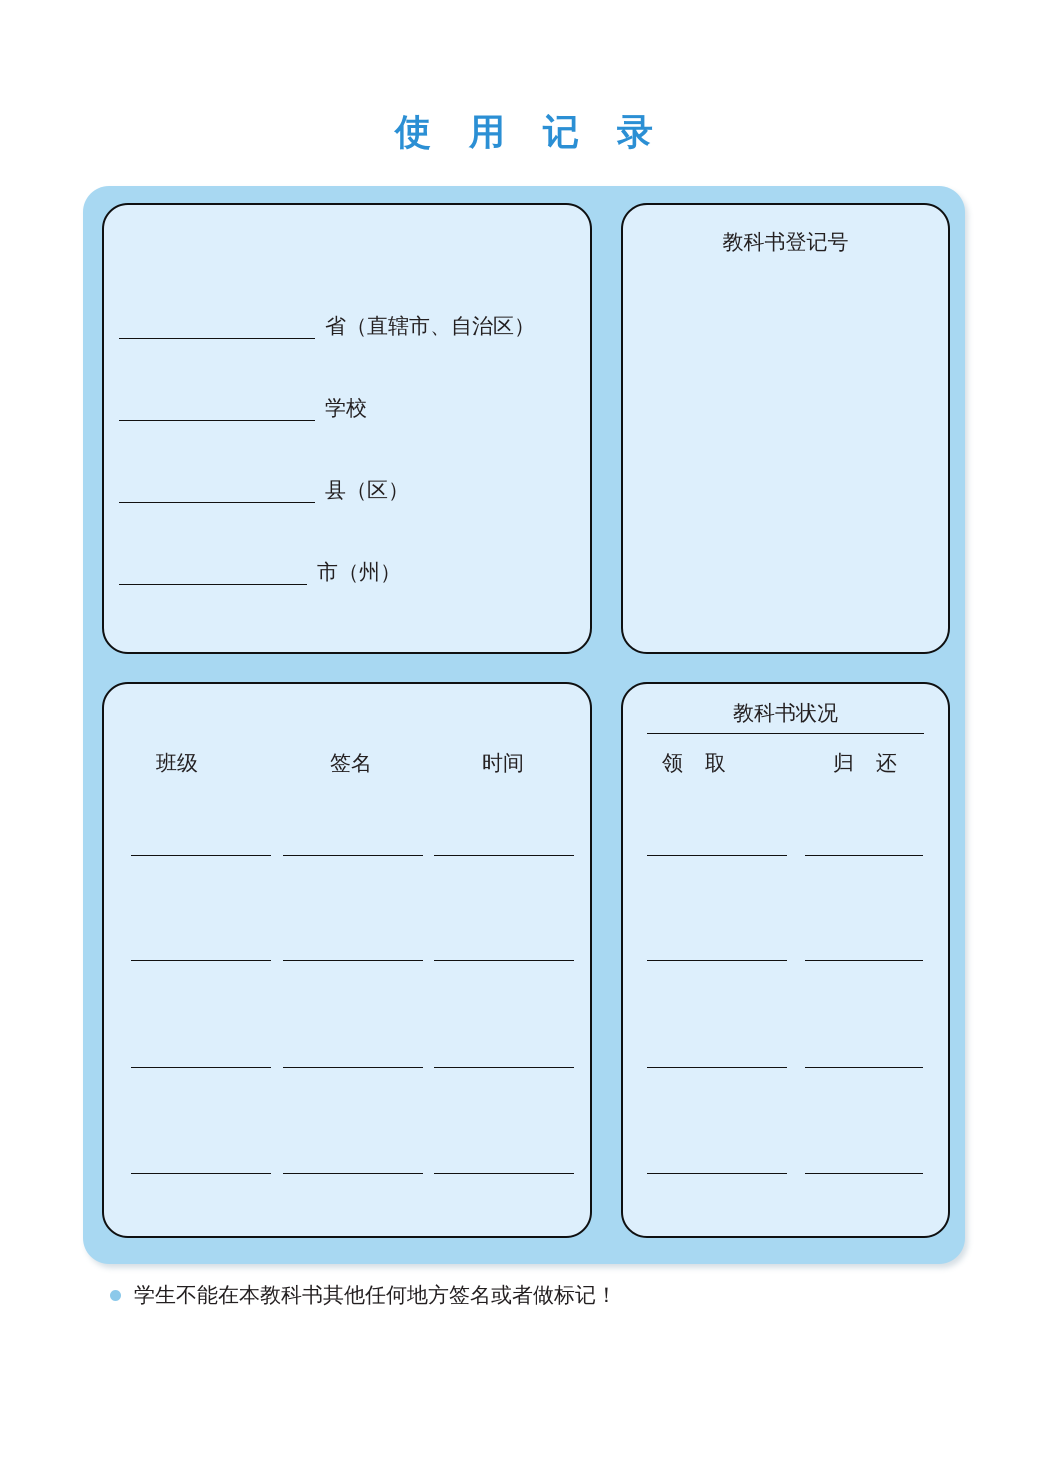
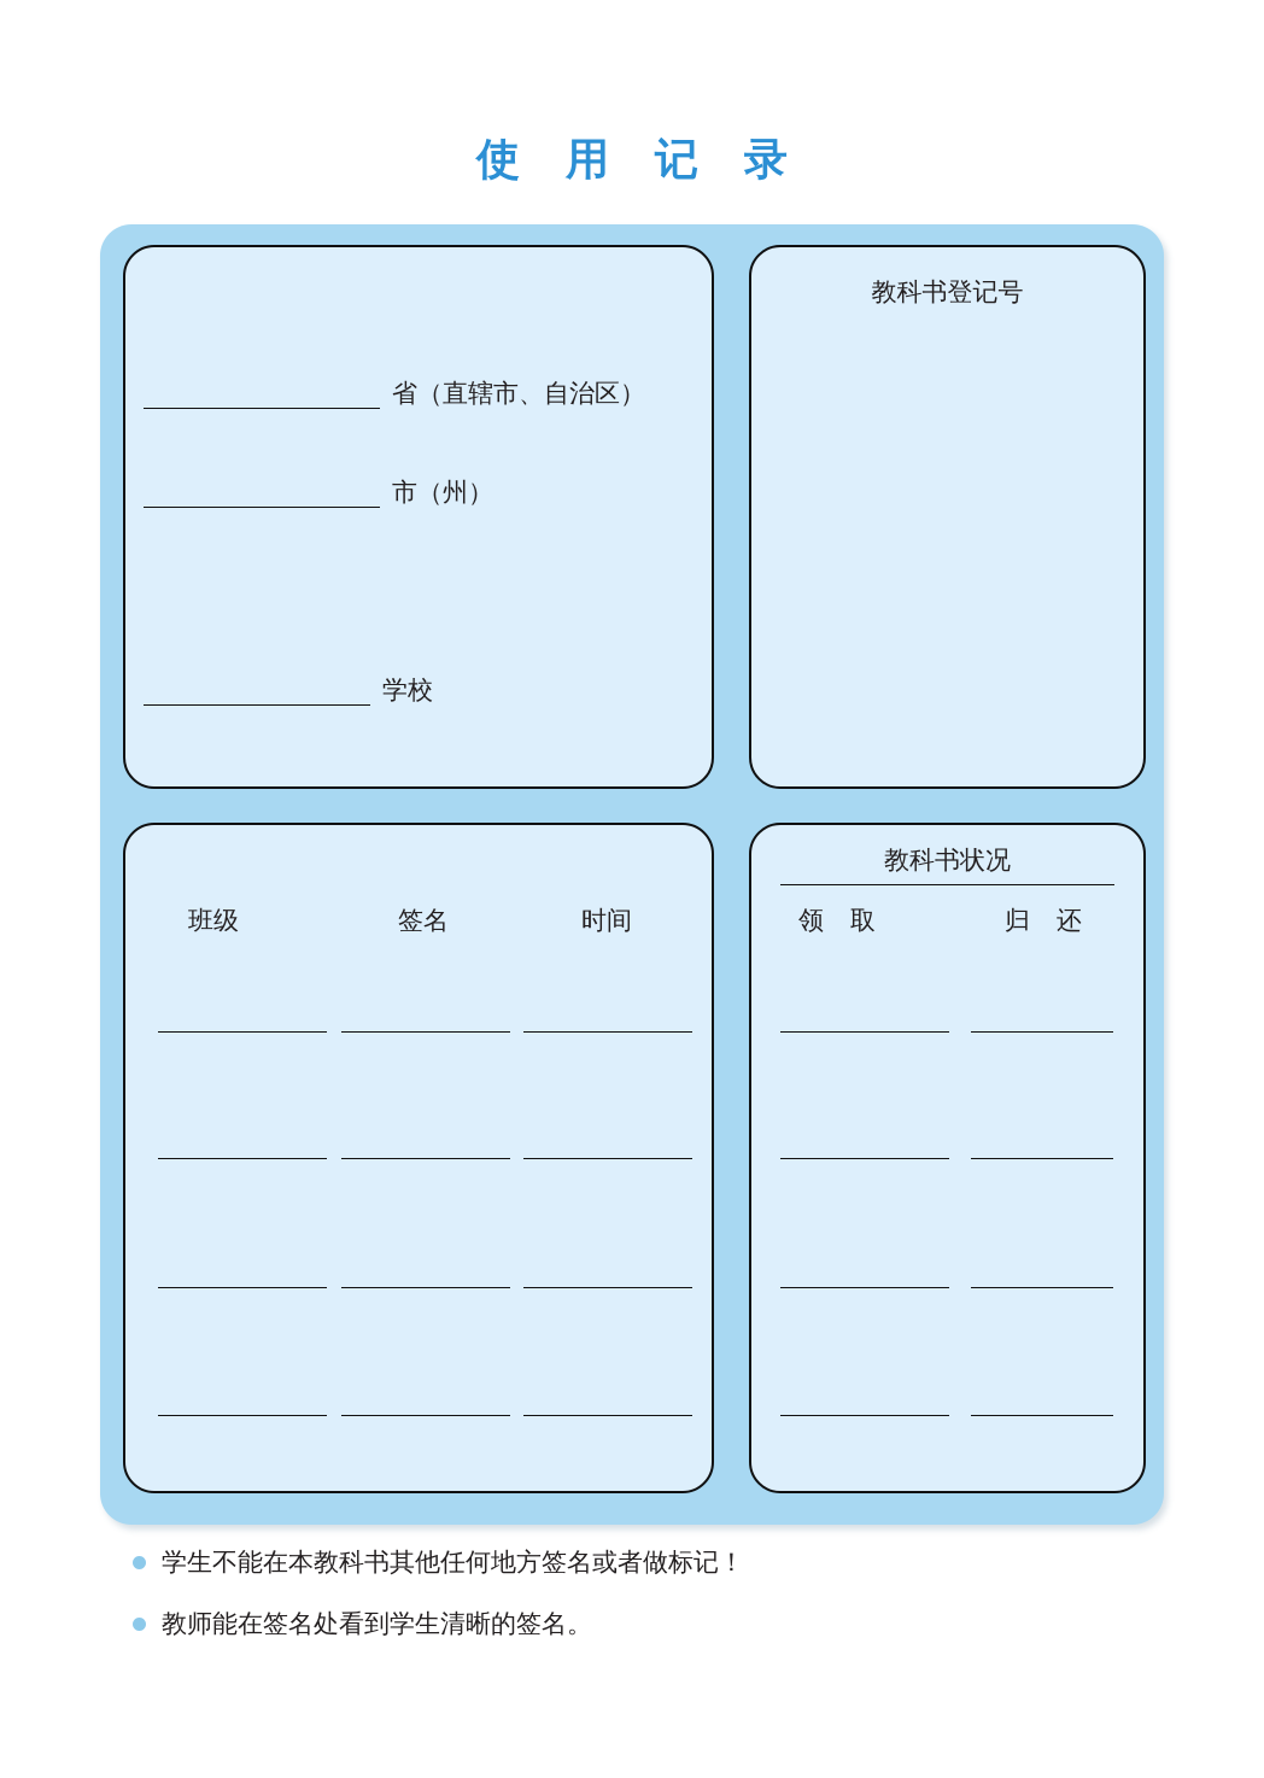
  使 用 记 录
  省（直辖市、自治区）
- 学校
+ 市（州）
- 县（区）
- 市（州）
+ 学校
  教科书登记号
  班级
  签名
  时间
  教科书状况
  领 取
  归 还
  学生不能在本教科书其他任何地方签名或者做标记！
+ 教师能在签名处看到学生清晰的签名。
